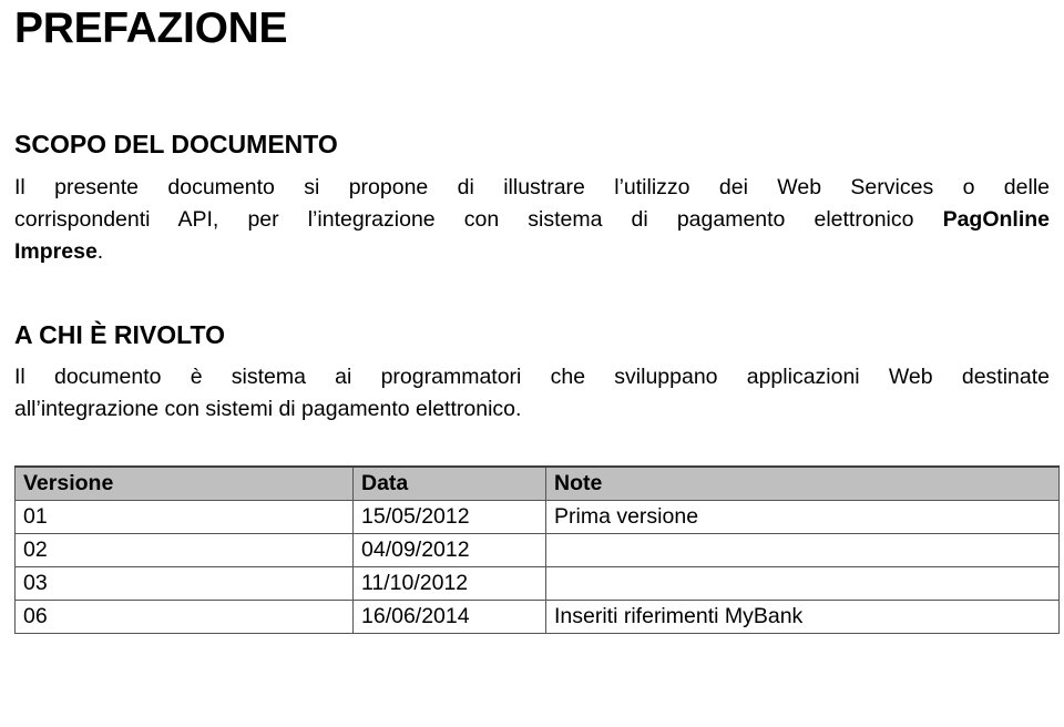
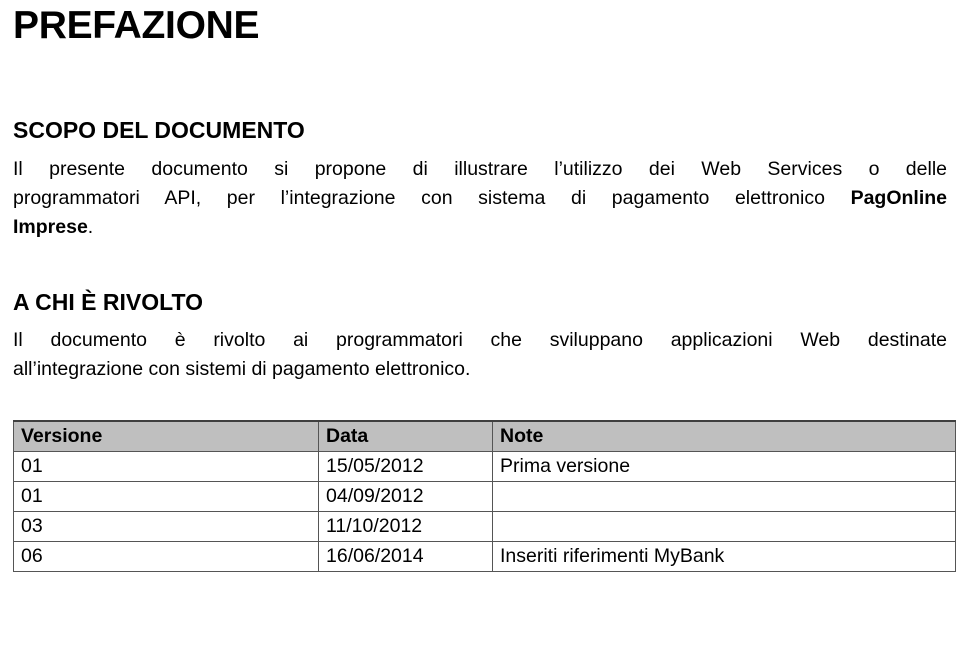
  PREFAZIONE
  SCOPO DEL DOCUMENTO
  Il presente documento si propone di illustrare l’utilizzo dei Web Services o delle
- corrispondenti API, per l’integrazione con sistema di pagamento elettronico PagOnline
+ programmatori API, per l’integrazione con sistema di pagamento elettronico PagOnline
  Imprese.
  A CHI È RIVOLTO
- Il documento è sistema ai programmatori che sviluppano applicazioni Web destinate
+ Il documento è rivolto ai programmatori che sviluppano applicazioni Web destinate
  all’integrazione con sistemi di pagamento elettronico.
  Versione	Data	Note
  01	15/05/2012	Prima versione
- 02	04/09/2012
+ 01	04/09/2012
  03	11/10/2012
  06	16/06/2014	Inseriti riferimenti MyBank
